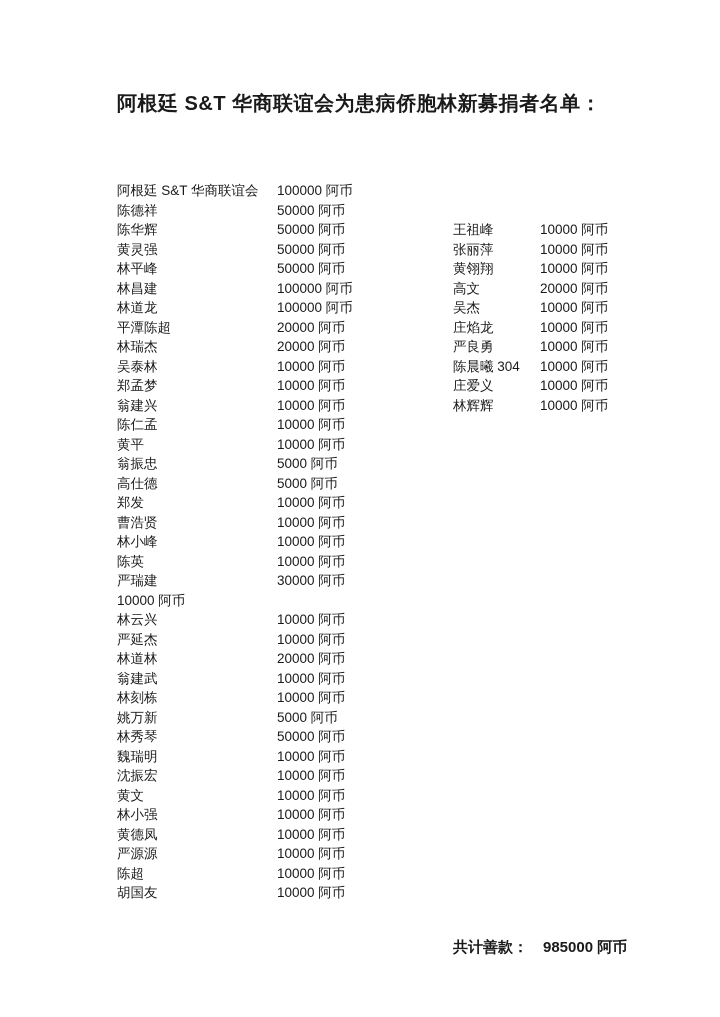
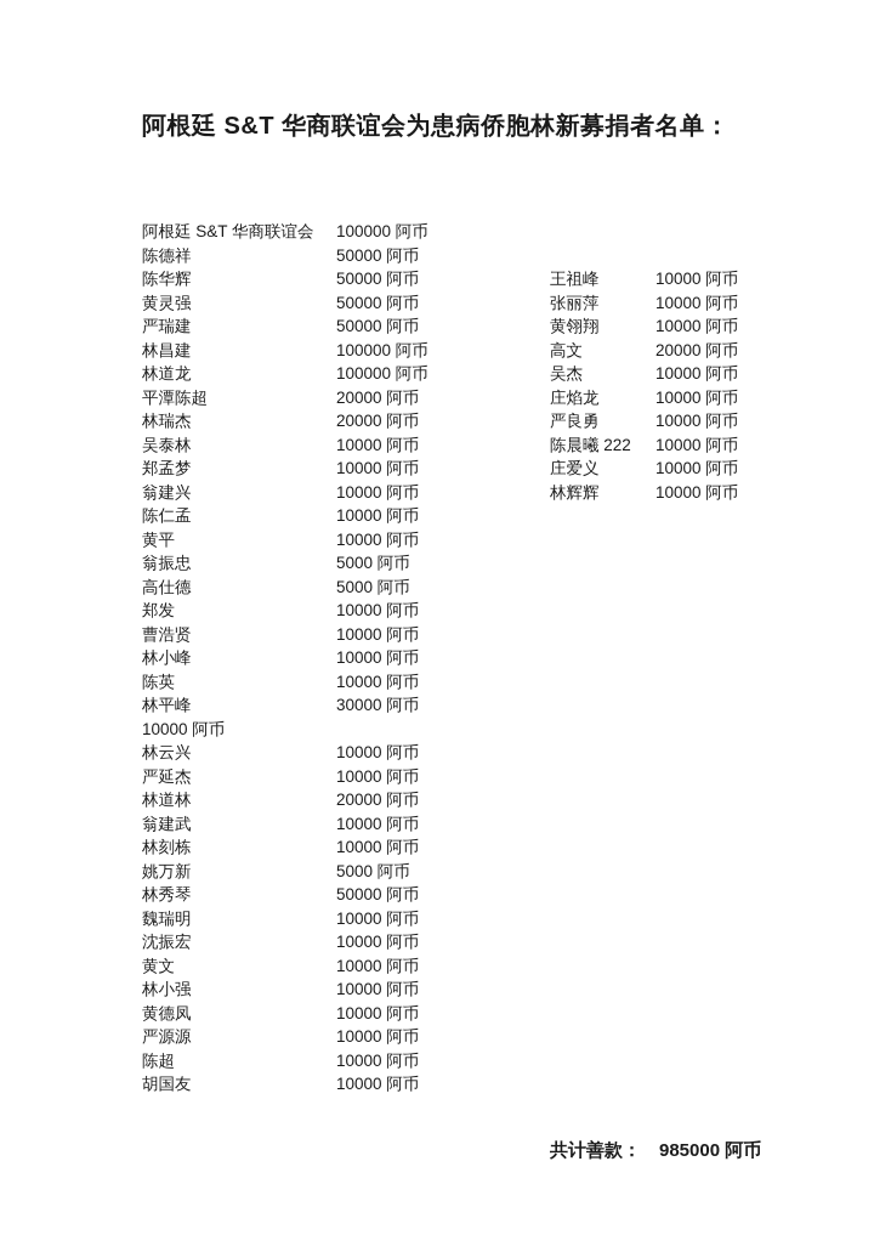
  阿根廷 S&T 华商联谊会为患病侨胞林新募捐者名单：
  阿根廷 S&T 华商联谊会
  100000 阿币
  陈德祥
  50000 阿币
  陈华辉
  50000 阿币
  黄灵强
  50000 阿币
- 林平峰
+ 严瑞建
  50000 阿币
  林昌建
  100000 阿币
  林道龙
  100000 阿币
  平潭陈超
  20000 阿币
  林瑞杰
  20000 阿币
  吴泰林
  10000 阿币
  郑孟梦
  10000 阿币
  翁建兴
  10000 阿币
  陈仁孟
  10000 阿币
  黄平
  10000 阿币
  翁振忠
  5000 阿币
  高仕德
  5000 阿币
  郑发
  10000 阿币
  曹浩贤
  10000 阿币
  林小峰
  10000 阿币
  陈英
  10000 阿币
- 严瑞建
+ 林平峰
  30000 阿币
  10000 阿币
  林云兴
  10000 阿币
  严延杰
  10000 阿币
  林道林
  20000 阿币
  翁建武
  10000 阿币
  林刻栋
  10000 阿币
  姚万新
  5000 阿币
  林秀琴
  50000 阿币
  魏瑞明
  10000 阿币
  沈振宏
  10000 阿币
  黄文
  10000 阿币
  林小强
  10000 阿币
  黄德凤
  10000 阿币
  严源源
  10000 阿币
  陈超
  10000 阿币
  胡国友
  10000 阿币
  王祖峰
  10000 阿币
  张丽萍
  10000 阿币
  黄翎翔
  10000 阿币
  高文
  20000 阿币
  吴杰
  10000 阿币
  庄焰龙
  10000 阿币
  严良勇
  10000 阿币
- 陈晨曦 304
+ 陈晨曦 222
  10000 阿币
  庄爱义
  10000 阿币
  林辉辉
  10000 阿币
  共计善款：
  985000 阿币
